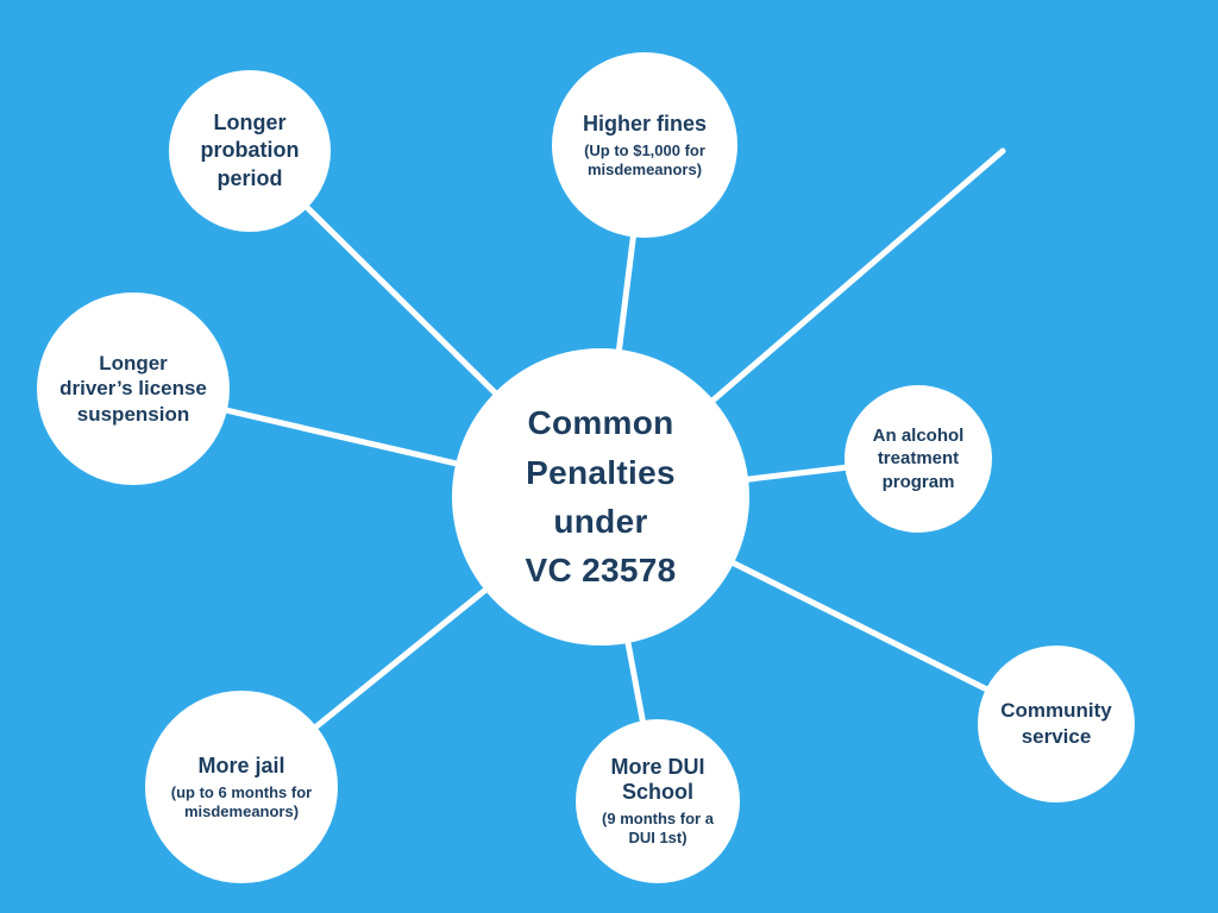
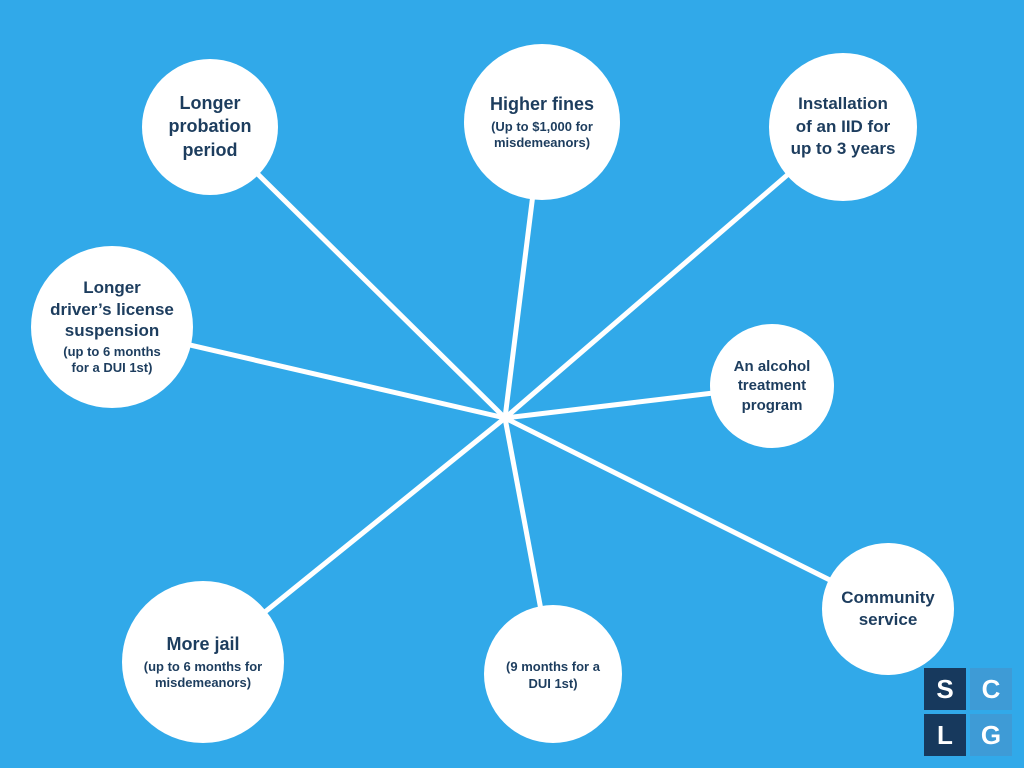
- Common
- Penalties
- under
- VC 23578
  Longer
  probation
  period
  Higher fines
  (Up to $1,000 for
  misdemeanors)
+ Installation
+ of an IID for
+ up to 3 years
  Longer
  driver’s license
  suspension
+ (up to 6 months
+ for a DUI 1st)
  An alcohol
  treatment
  program
  Community
  service
  More jail
  (up to 6 months for
  misdemeanors)
- More DUI
- School
  (9 months for a
  DUI 1st)
+ S
+ C
+ L
+ G
